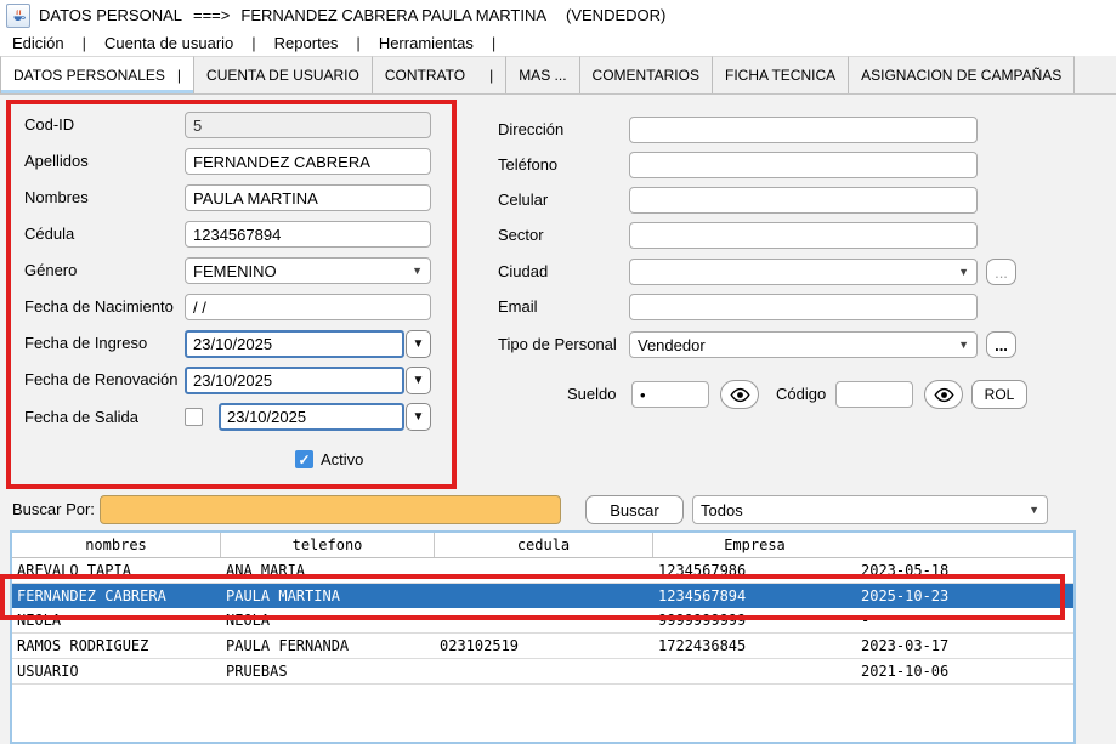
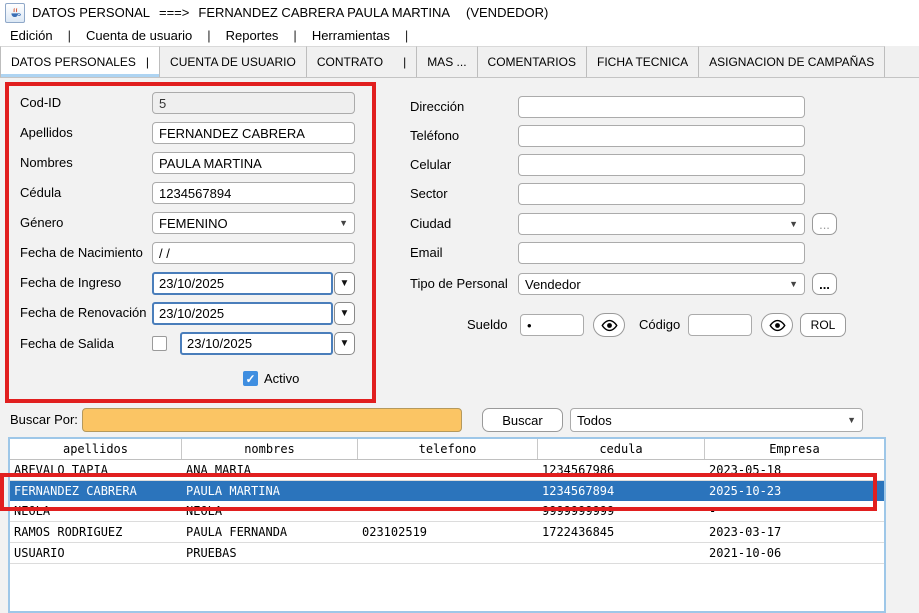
  DATOS PERSONAL
  ===>
  FERNANDEZ CABRERA PAULA MARTINA
  (VENDEDOR)
  Edición
  |
  Cuenta de usuario
  |
  Reportes
  |
  Herramientas
  |
  DATOS PERSONALES |
  CUENTA DE USUARIO
  CONTRATO |
  MAS ...
  COMENTARIOS
  FICHA TECNICA
  ASIGNACION DE CAMPAÑAS
  Cod-ID
  5
  Apellidos
  FERNANDEZ CABRERA
  Nombres
  PAULA MARTINA
  Cédula
  1234567894
  Género
  FEMENINO
  ▼
  Fecha de Nacimiento
  / /
  Fecha de Ingreso
  23/10/2025
  ▼
  Fecha de Renovación
  23/10/2025
  ▼
  Fecha de Salida
  23/10/2025
  ▼
  ✓
  Activo
  Dirección
  Teléfono
  Celular
  Sector
  Ciudad
  ▼
  ...
  Email
  Tipo de Personal
  Vendedor
  ▼
  ...
  Sueldo
  •
  Código
  ROL
  Buscar Por:
  Buscar
  Todos
  ▼
+ apellidos
  nombres
  telefono
  cedula
  Empresa
  AREVALO TAPIA
  ANA MARIA
  1234567986
  2023-05-18
  FERNANDEZ CABRERA
  PAULA MARTINA
  1234567894
  2025-10-23
  NEOLA
  NEOLA
  9999999999
  -
  RAMOS RODRIGUEZ
  PAULA FERNANDA
  023102519
  1722436845
  2023-03-17
  USUARIO
  PRUEBAS
  2021-10-06
